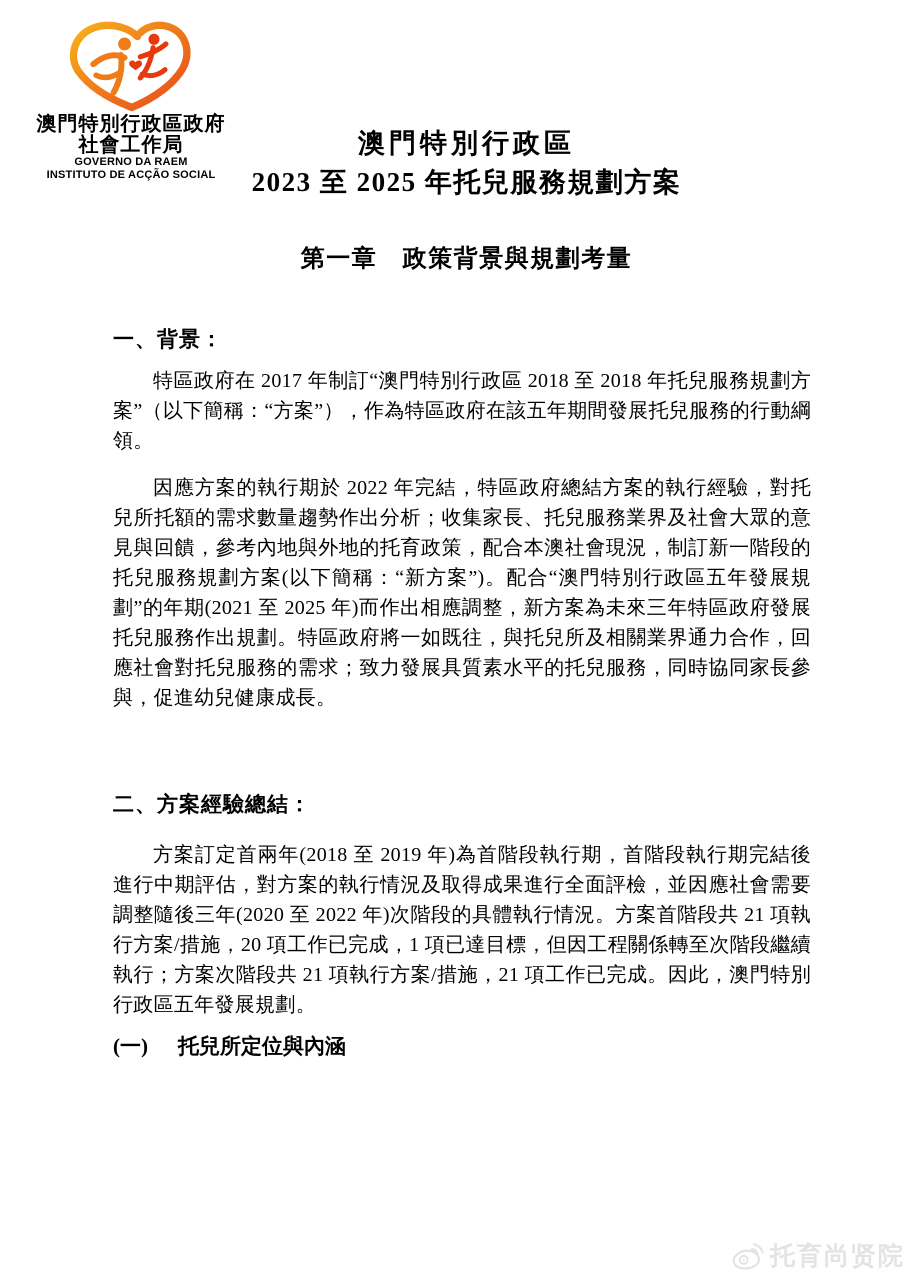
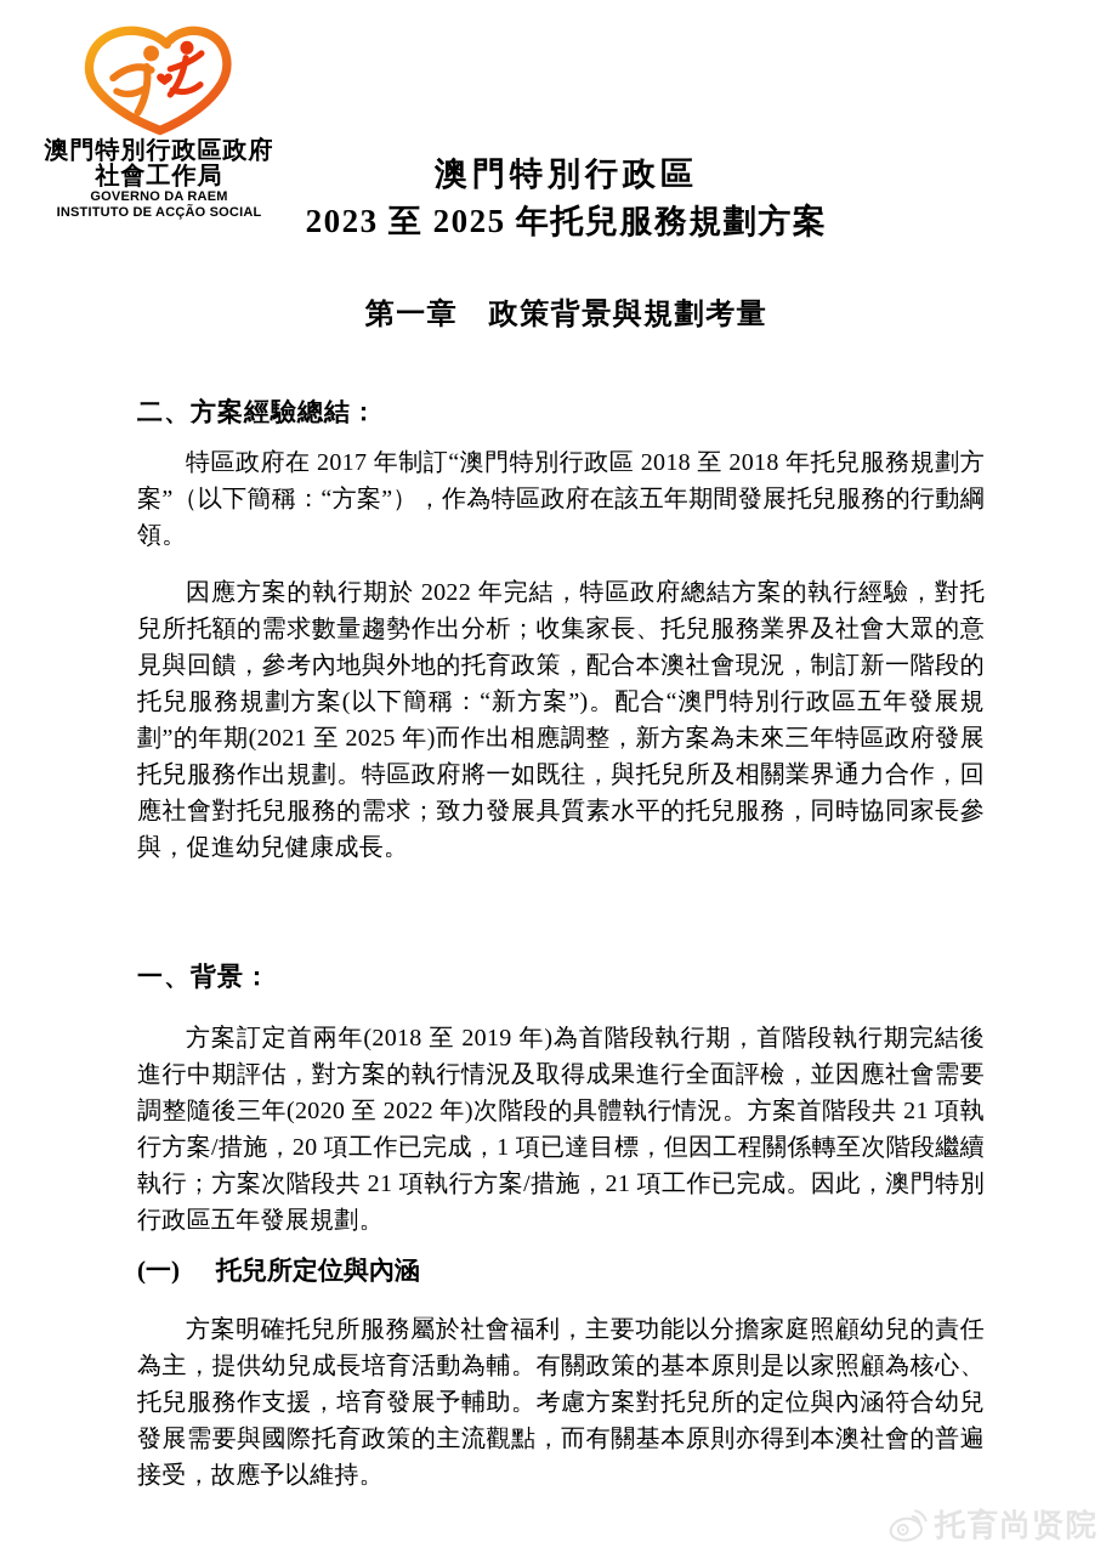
  澳門特別行政區政府
  社會工作局
  GOVERNO DA RAEM
  INSTITUTO DE ACÇÃO SOCIAL
  澳門特別行政區
  2023 至 2025 年托兒服務規劃方案
  第一章 政策背景與規劃考量
- 一、背景：
+ 二、方案經驗總結：
  特區政府在 2017 年制訂“澳門特別行政區 2018 至 2018 年托兒服務規劃方案”（以下簡稱：“方案”），作為特區政府在該五年期間發展托兒服務的行動綱領。
  因應方案的執行期於 2022 年完結，特區政府總結方案的執行經驗，對托兒所托額的需求數量趨勢作出分析；收集家長、托兒服務業界及社會大眾的意見與回饋，參考內地與外地的托育政策，配合本澳社會現況，制訂新一階段的托兒服務規劃方案(以下簡稱：“新方案”)。配合“澳門特別行政區五年發展規劃”的年期(2021 至 2025 年)而作出相應調整，新方案為未來三年特區政府發展托兒服務作出規劃。特區政府將一如既往，與托兒所及相關業界通力合作，回應社會對托兒服務的需求；致力發展具質素水平的托兒服務，同時協同家長參與，促進幼兒健康成長。
- 二、方案經驗總結：
+ 一、背景：
  方案訂定首兩年(2018 至 2019 年)為首階段執行期，首階段執行期完結後進行中期評估，對方案的執行情況及取得成果進行全面評檢，並因應社會需要調整隨後三年(2020 至 2022 年)次階段的具體執行情況。方案首階段共 21 項執行方案/措施，20 項工作已完成，1 項已達目標，但因工程關係轉至次階段繼續執行；方案次階段共 21 項執行方案/措施，21 項工作已完成。因此，澳門特別行政區五年發展規劃。
  (一) 托兒所定位與內涵
+ 方案明確托兒所服務屬於社會福利，主要功能以分擔家庭照顧幼兒的責任為主，提供幼兒成長培育活動為輔。有關政策的基本原則是以家照顧為核心、托兒服務作支援，培育發展予輔助。考慮方案對托兒所的定位與內涵符合幼兒發展需要與國際托育政策的主流觀點，而有關基本原則亦得到本澳社會的普遍接受，故應予以維持。
  托育尚贤院
